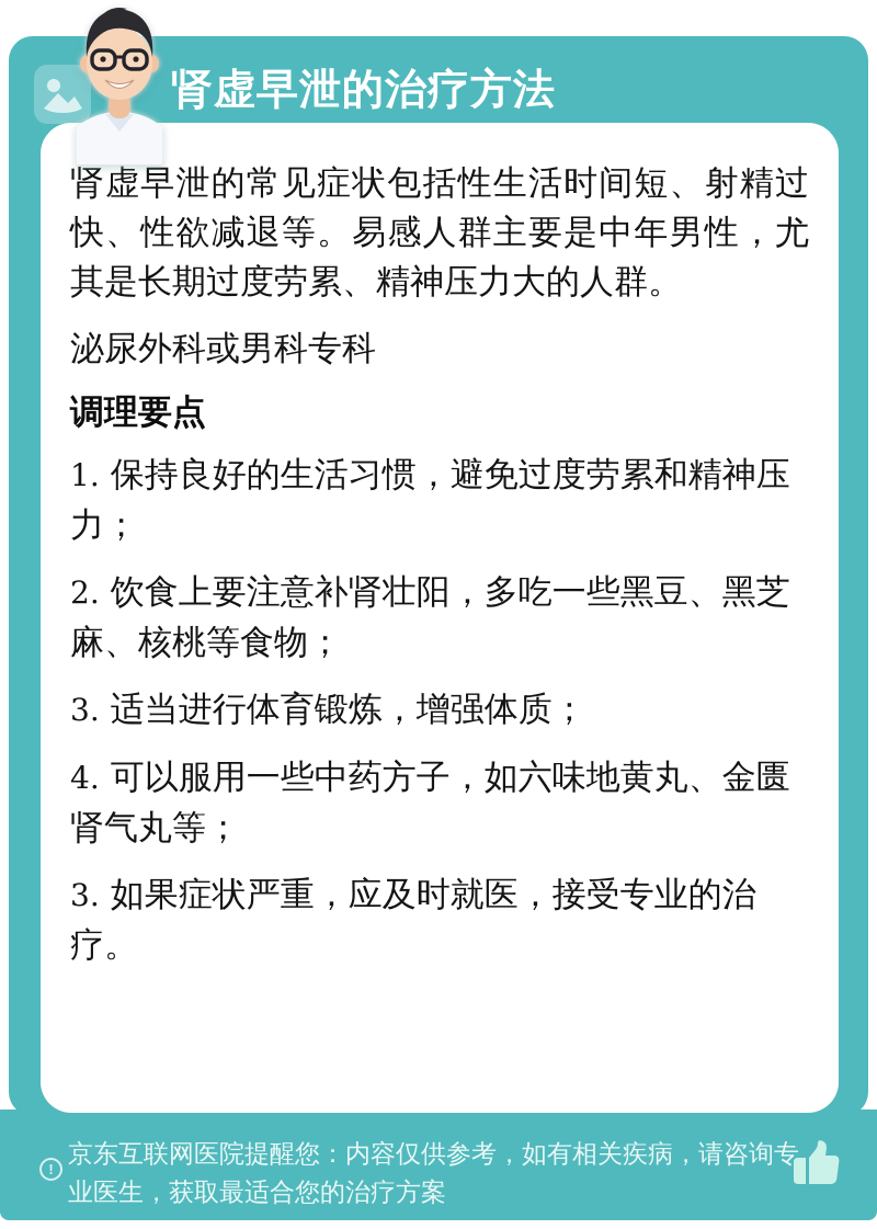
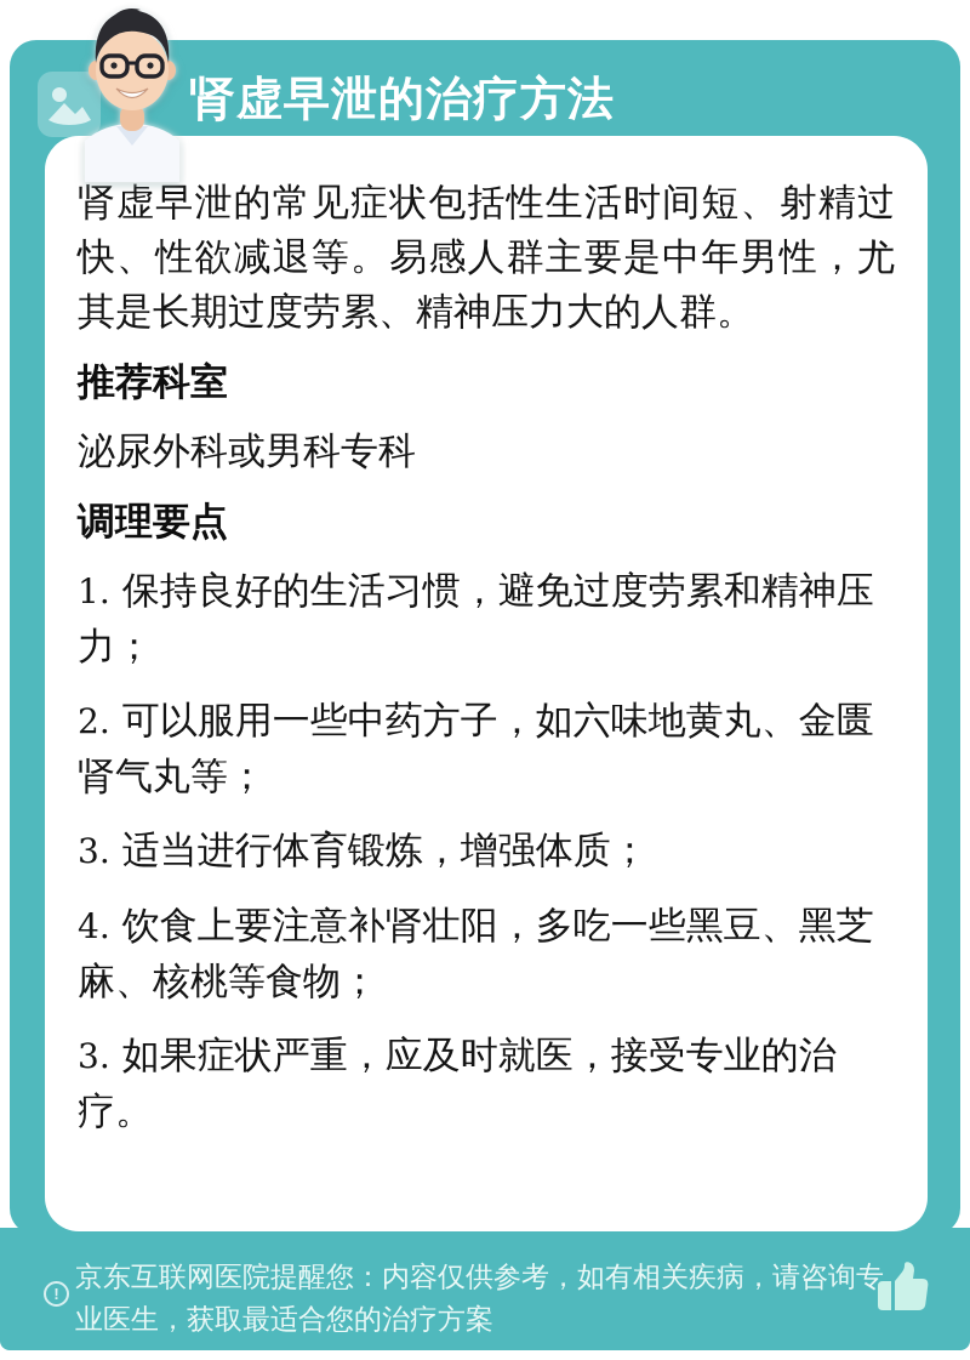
  肾虚早泄的治疗方法
  肾虚早泄的常见症状包括性生活时间短、射精过快、性欲减退等。易感人群主要是中年男性，尤其是长期过度劳累、精神压力大的人群。
+ 推荐科室
  泌尿外科或男科专科
  调理要点
  1. 保持良好的生活习惯，避免过度劳累和精神压力；
- 2. 饮食上要注意补肾壮阳，多吃一些黑豆、黑芝麻、核桃等食物；
+ 2. 可以服用一些中药方子，如六味地黄丸、金匮肾气丸等；
  3. 适当进行体育锻炼，增强体质；
- 4. 可以服用一些中药方子，如六味地黄丸、金匮肾气丸等；
+ 4. 饮食上要注意补肾壮阳，多吃一些黑豆、黑芝麻、核桃等食物；
  3. 如果症状严重，应及时就医，接受专业的治疗。
  !
  京东互联网医院提醒您：内容仅供参考，如有相关疾病，请咨询专业医生，获取最适合您的治疗方案
